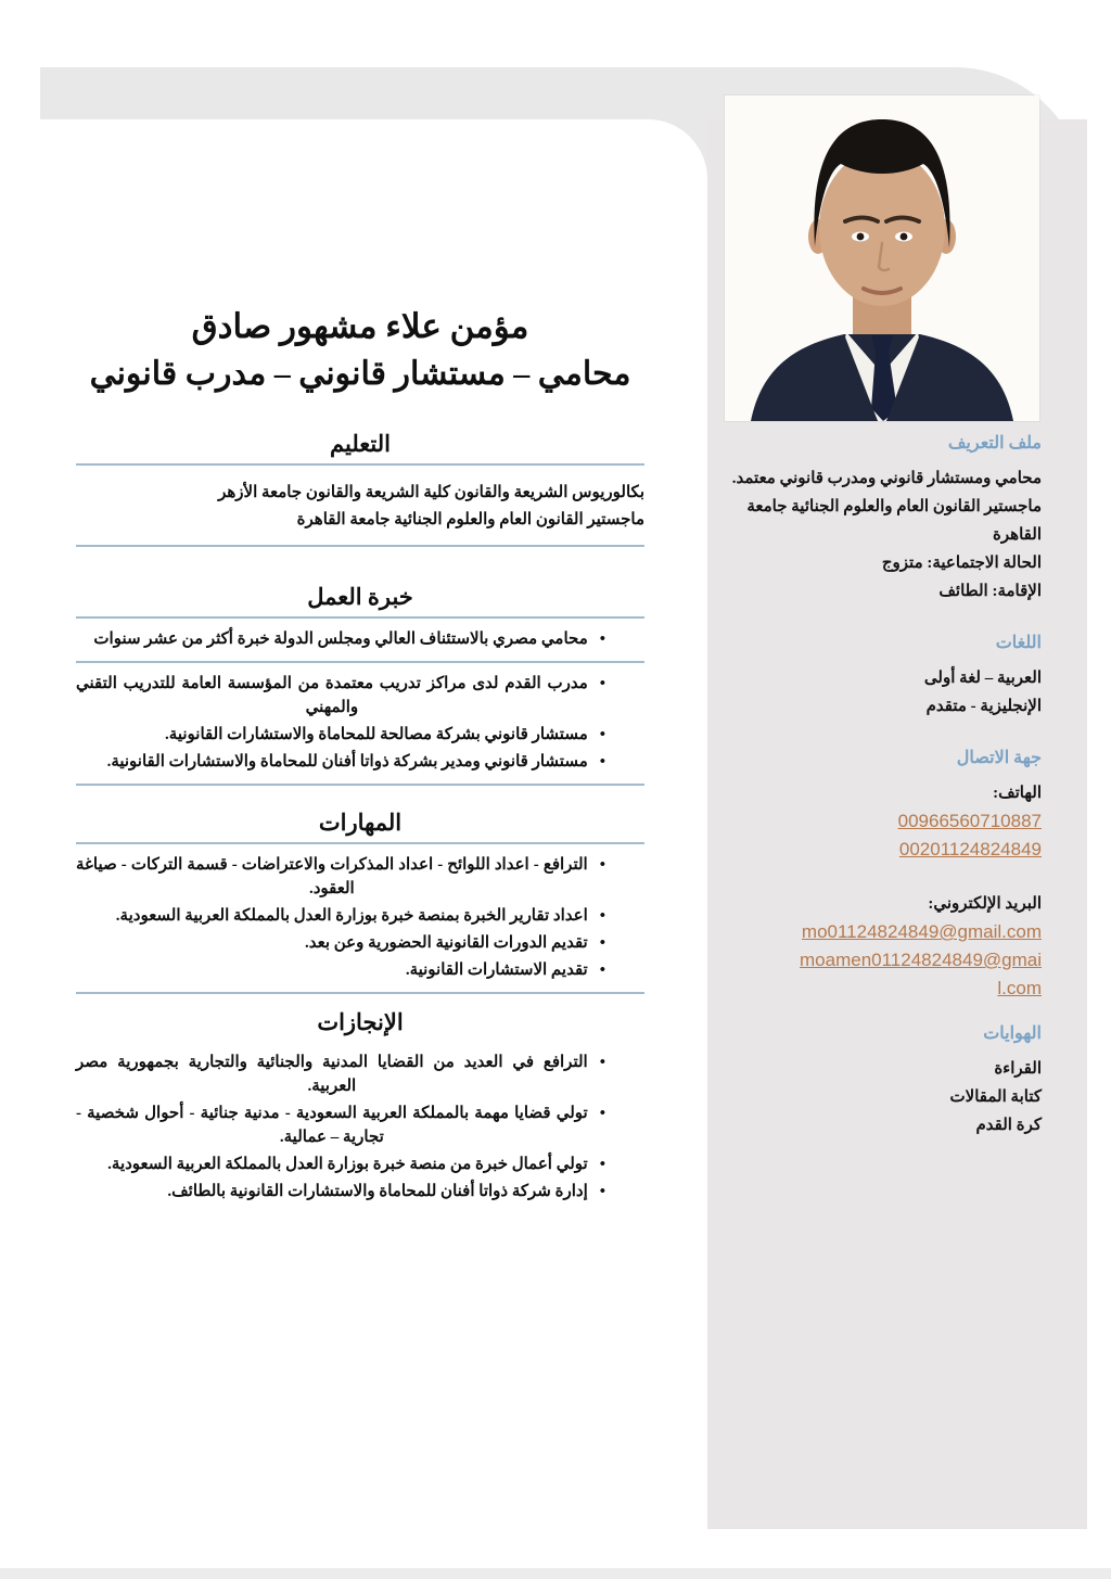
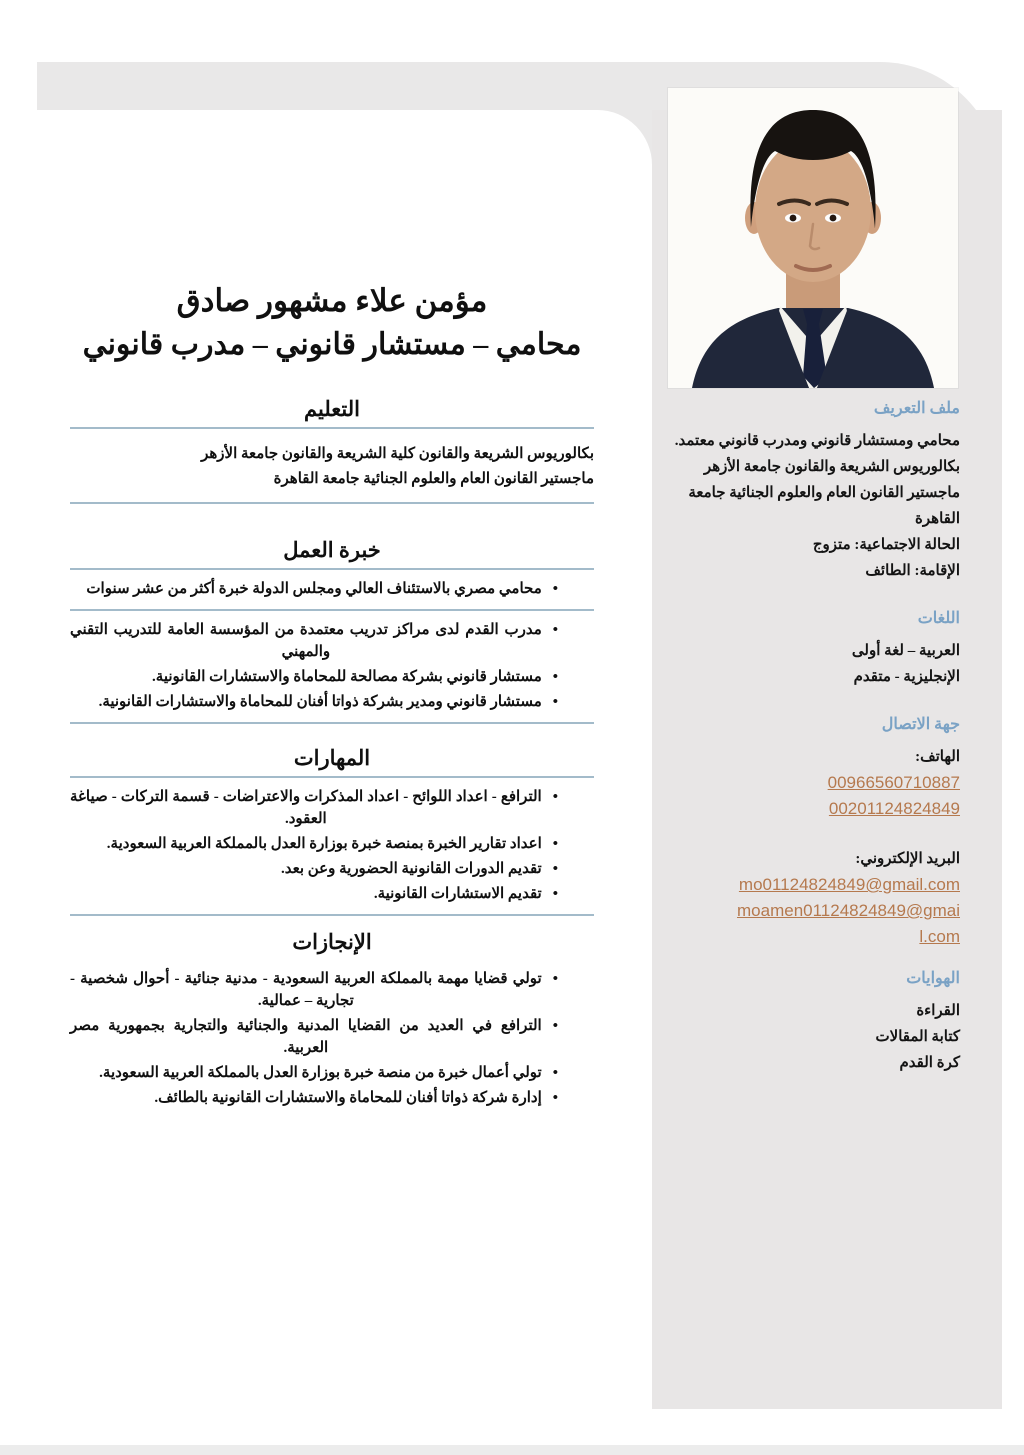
  مؤمن علاء مشهور صادق
  محامي – مستشار قانوني – مدرب قانوني
  التعليم
  بكالوريوس الشريعة والقانون كلية الشريعة والقانون جامعة الأزهر
  ماجستير القانون العام والعلوم الجنائية جامعة القاهرة
  خبرة العمل
  •
  محامي مصري بالاستئناف العالي ومجلس الدولة خبرة أكثر من عشر سنوات
  •
  مدرب القدم لدى مراكز تدريب معتمدة من المؤسسة العامة للتدريب التقني والمهني
  •
  مستشار قانوني بشركة مصالحة للمحاماة والاستشارات القانونية.
  •
  مستشار قانوني ومدير بشركة ذواتا أفنان للمحاماة والاستشارات القانونية.
  المهارات
  •
  الترافع - اعداد اللوائح - اعداد المذكرات والاعتراضات - قسمة التركات - صياغة العقود.
  •
  اعداد تقارير الخبرة بمنصة خبرة بوزارة العدل بالمملكة العربية السعودية.
  •
  تقديم الدورات القانونية الحضورية وعن بعد.
  •
  تقديم الاستشارات القانونية.
  الإنجازات
  •
- الترافع في العديد من القضايا المدنية والجنائية والتجارية بجمهورية مصر العربية.
+ تولي قضايا مهمة بالمملكة العربية السعودية - مدنية جنائية - أحوال شخصية - تجارية – عمالية.
  •
- تولي قضايا مهمة بالمملكة العربية السعودية - مدنية جنائية - أحوال شخصية - تجارية – عمالية.
+ الترافع في العديد من القضايا المدنية والجنائية والتجارية بجمهورية مصر العربية.
  •
  تولي أعمال خبرة من منصة خبرة بوزارة العدل بالمملكة العربية السعودية.
  •
  إدارة شركة ذواتا أفنان للمحاماة والاستشارات القانونية بالطائف.
  ملف التعريف
  محامي ومستشار قانوني ومدرب قانوني معتمد.
+ بكالوريوس الشريعة والقانون جامعة الأزهر
  ماجستير القانون العام والعلوم الجنائية جامعة القاهرة
  الحالة الاجتماعية: متزوج
  الإقامة: الطائف
  اللغات
  العربية – لغة أولى
  الإنجليزية - متقدم
  جهة الاتصال
  الهاتف:
  00966560710887
  00201124824849
  البريد الإلكتروني:
  mo01124824849@gmail.com
  moamen01124824849@gmail.com
  الهوايات
  القراءة
  كتابة المقالات
  كرة القدم
